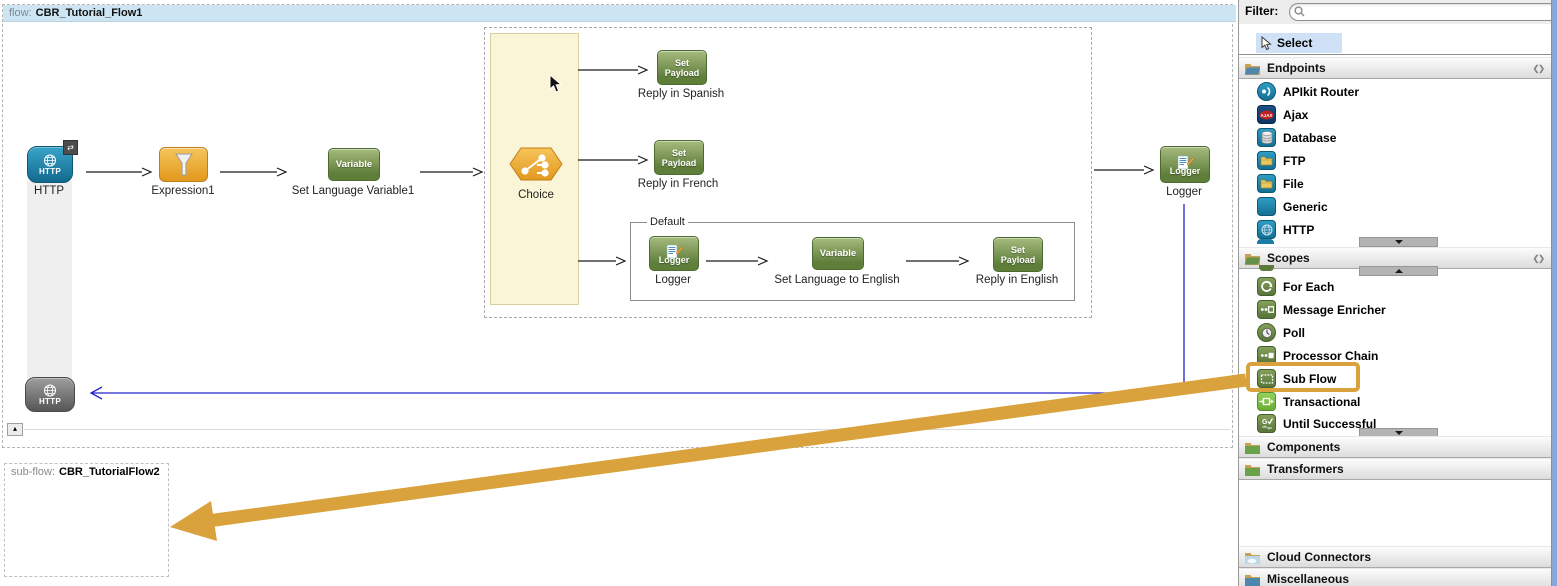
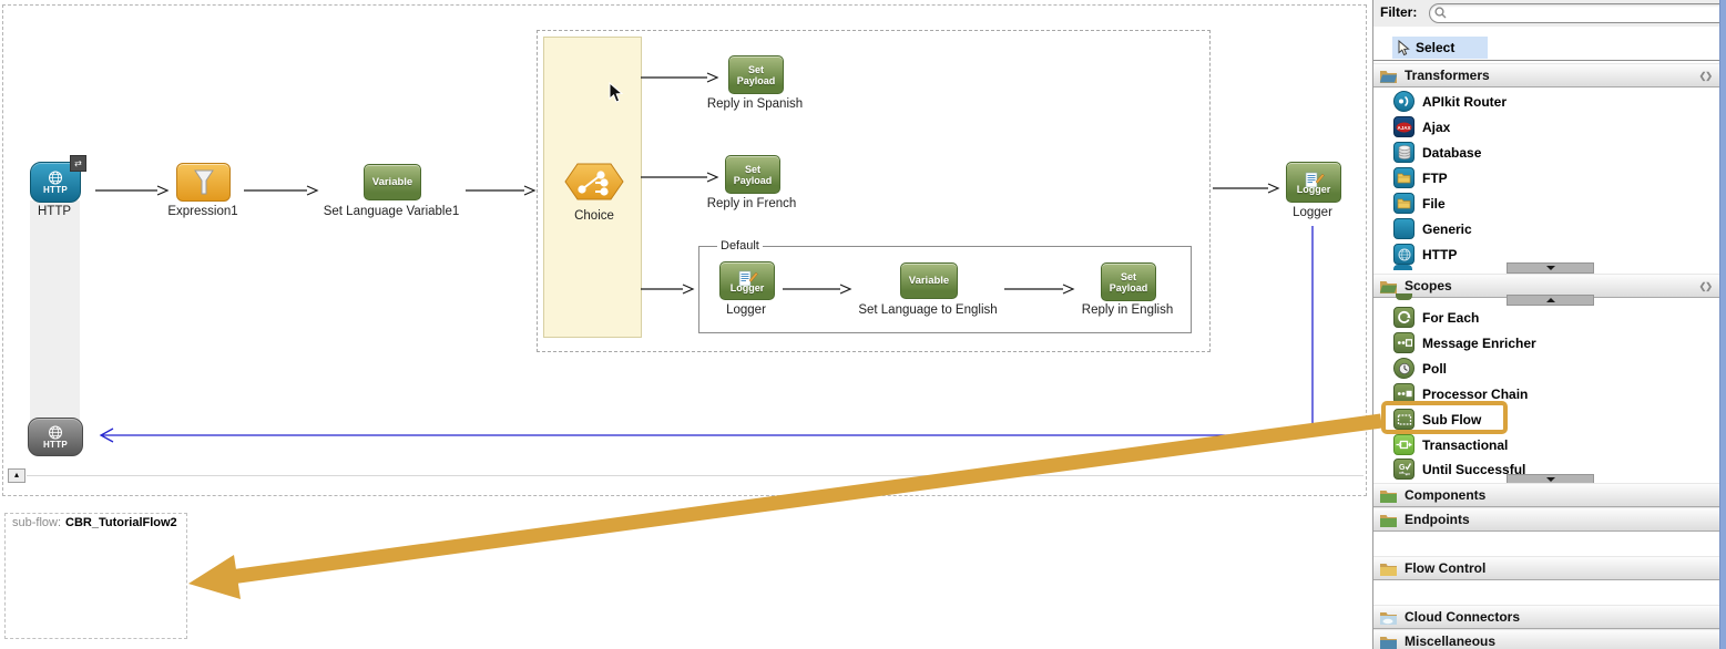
- flow:
- CBR_Tutorial_Flow1
  Default
  HTTP
  ⇄
  HTTP
  Expression1
  Variable
  Set Language Variable1
  Choice
  Set Payload
  Reply in Spanish
  Set Payload
  Reply in French
  Logger
  Logger
  Variable
  Set Language to English
  Set Payload
  Reply in English
  Logger
  Logger
  HTTP
  ▴
  sub-flow:
  CBR_TutorialFlow2
  Filter:
  Select
- Endpoints
+ Transformers
  ❮❯
  APIkit Router
  Ajax
  Database
  FTP
  File
  Generic
  HTTP
  Scopes
  ❮❯
  For Each
  Message Enricher
  Poll
  Processor Chain
  Sub Flow
  Transactional
  Until Successful
  Components
- Transformers
+ Endpoints
+ Flow Control
  Cloud Connectors
  Miscellaneous
